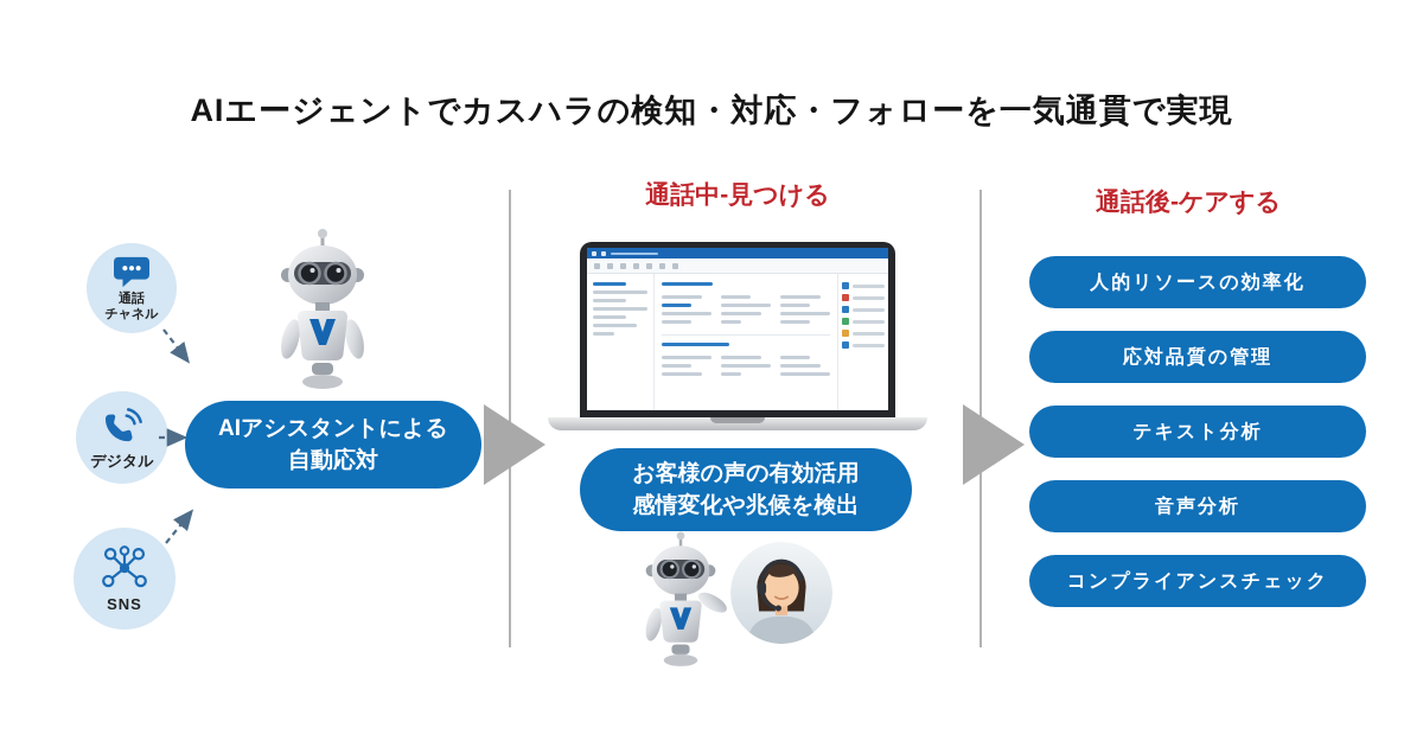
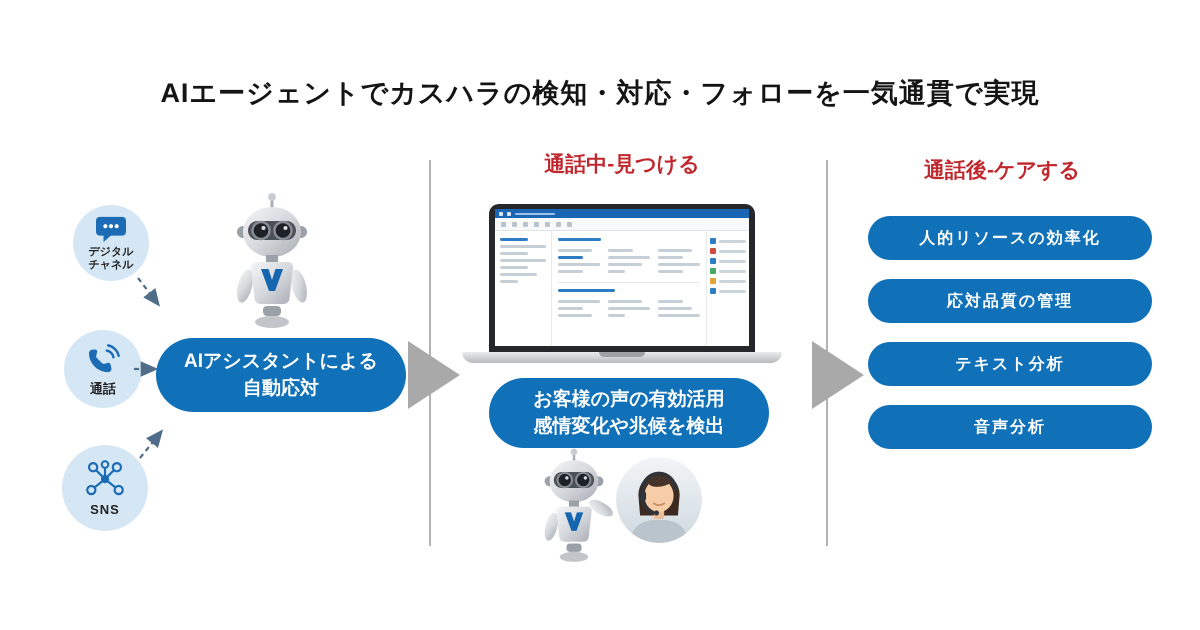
  AIエージェントでカスハラの検知・対応・フォローを一気通貫で実現
  通話中-見つける
  通話後-ケアする
- 通話
+ デジタル
  チャネル
- デジタル
+ 通話
  SNS
  AIアシスタントによる
  自動応対
  お客様の声の有効活用
  感情変化や兆候を検出
  人的リソースの効率化
  応対品質の管理
  テキスト分析
  音声分析
- コンプライアンスチェック
